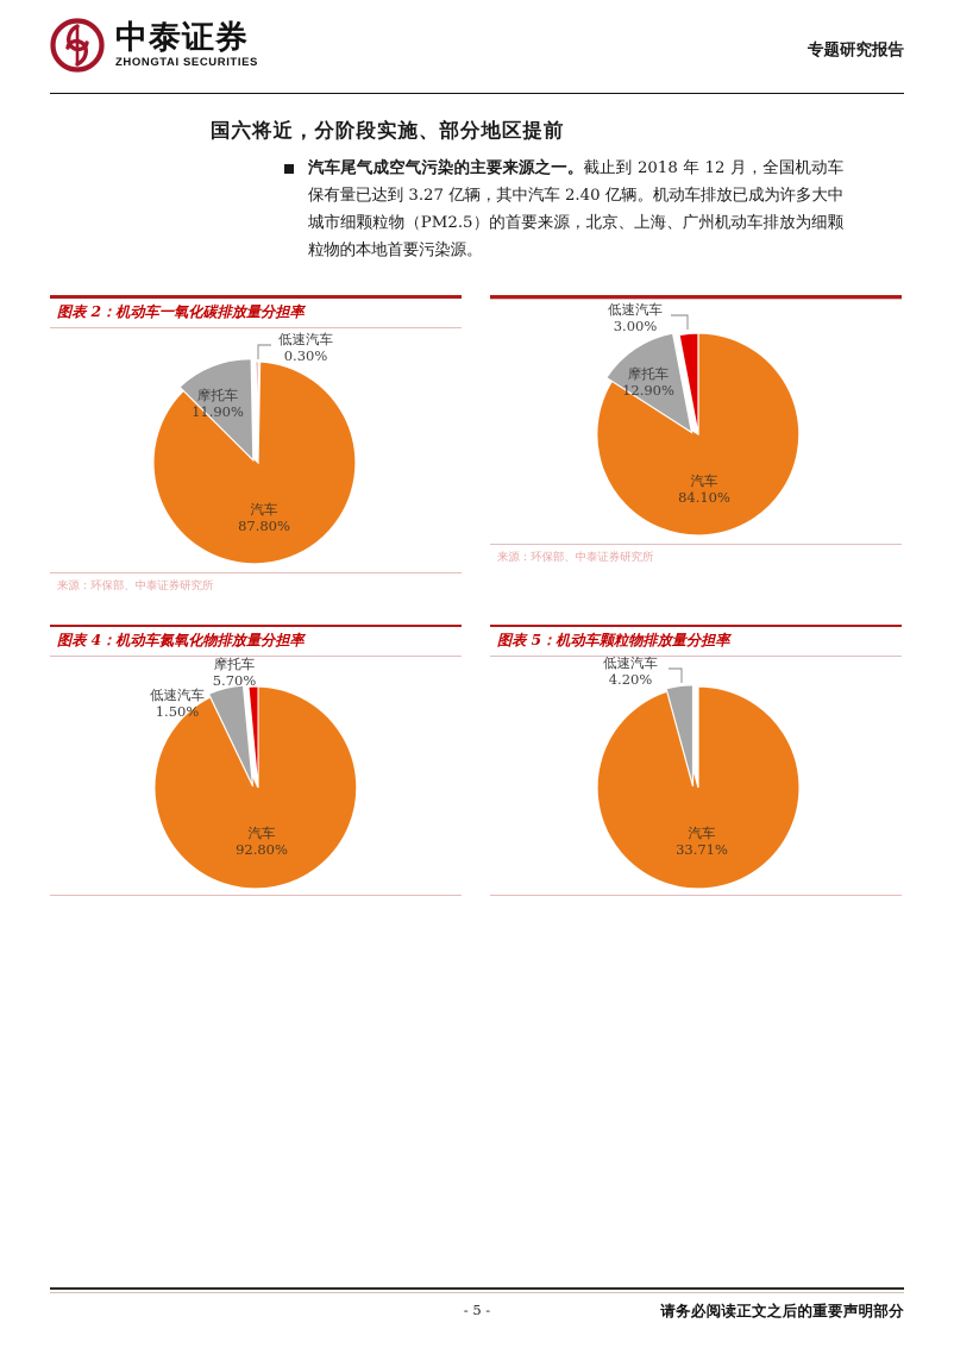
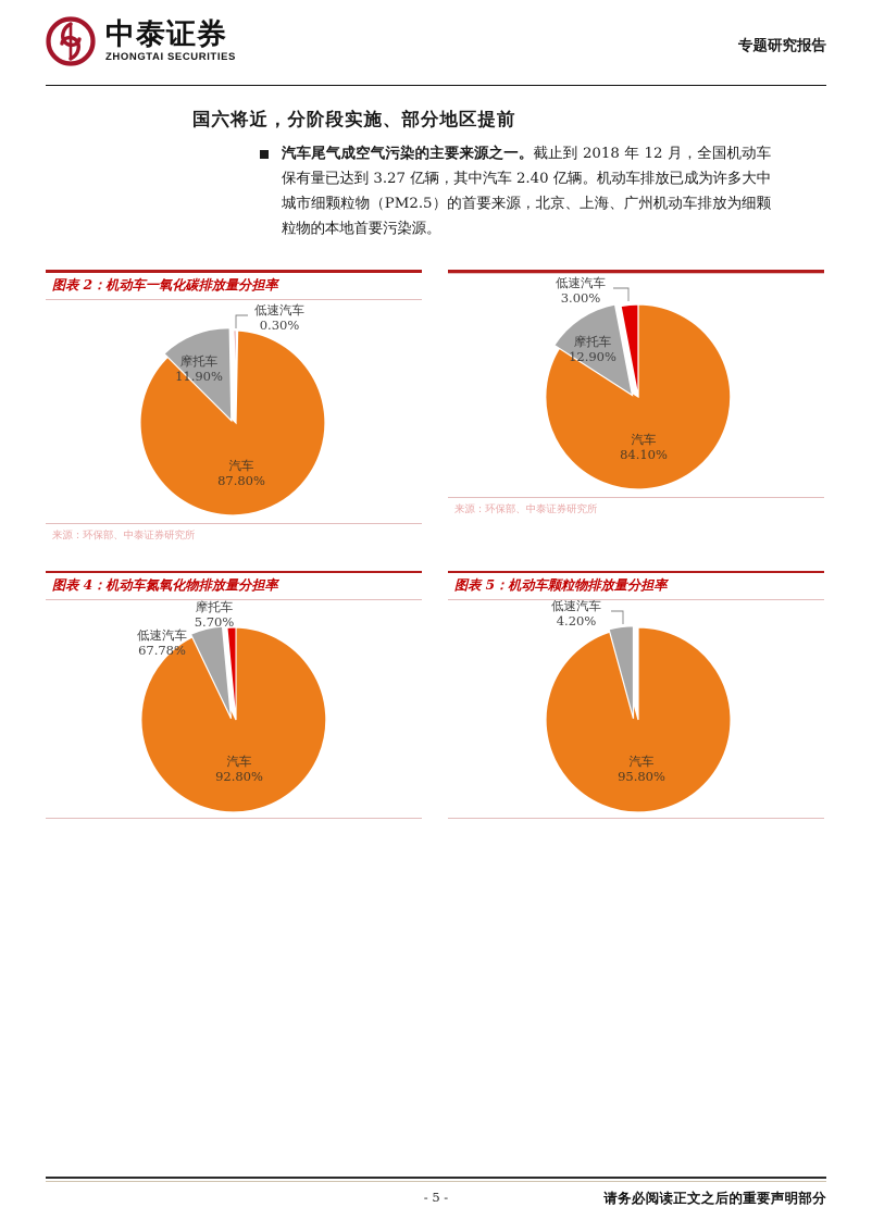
  中泰证券
  ZHONGTAI SECURITIES
  专题研究报告
  国六将近，分阶段实施、部分地区提前
  汽车尾气成空气污染的主要来源之一。截止到 2018 年 12 月，全国机动车保有量已达到 3.27 亿辆，其中汽车 2.40 亿辆。机动车排放已成为许多大中城市细颗粒物（PM2.5）的首要来源，北京、上海、广州机动车排放为细颗粒物的本地首要污染源。
  图表 2：机动车一氧化碳排放量分担率
  低速汽车
  0.30%
  摩托车
  11.90%
  汽车
  87.80%
  来源：环保部、中泰证券研究所
  低速汽车
  3.00%
  摩托车
  12.90%
  汽车
  84.10%
  来源：环保部、中泰证券研究所
  图表 4：机动车氮氧化物排放量分担率
  摩托车
  5.70%
  低速汽车
- 1.50%
+ 67.78%
  汽车
  92.80%
  图表 5：机动车颗粒物排放量分担率
  低速汽车
  4.20%
  汽车
- 33.71%
+ 95.80%
  - 5 -
  请务必阅读正文之后的重要声明部分
